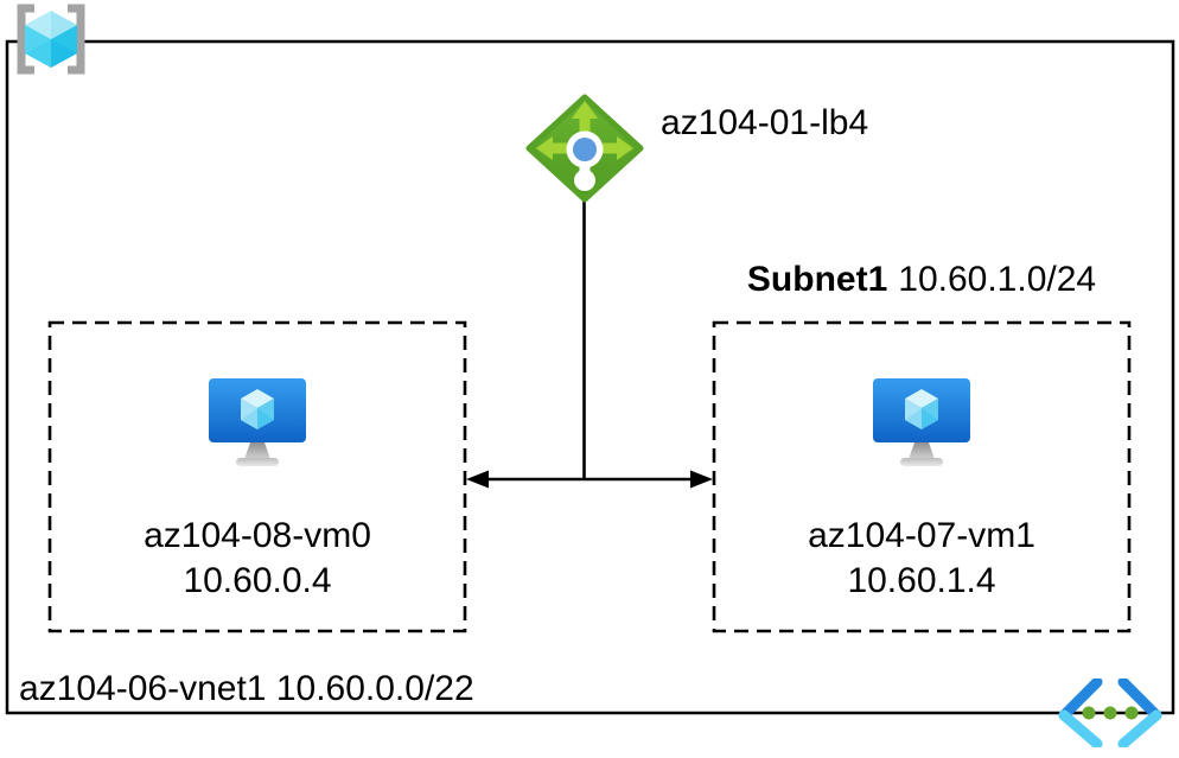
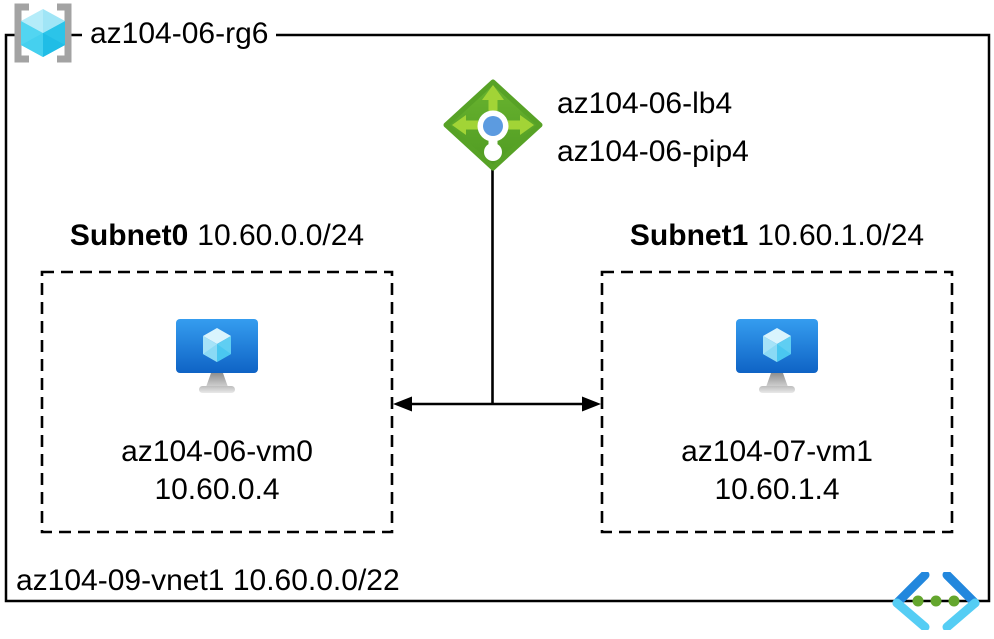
+ az104-06-rg6
- az104-01-lb4
+ az104-06-lb4
+ az104-06-pip4
+ Subnet0 10.60.0.0/24
  Subnet1 10.60.1.0/24
- az104-08-vm0
+ az104-06-vm0
  10.60.0.4
  az104-07-vm1
  10.60.1.4
- az104-06-vnet1 10.60.0.0/22
+ az104-09-vnet1 10.60.0.0/22
